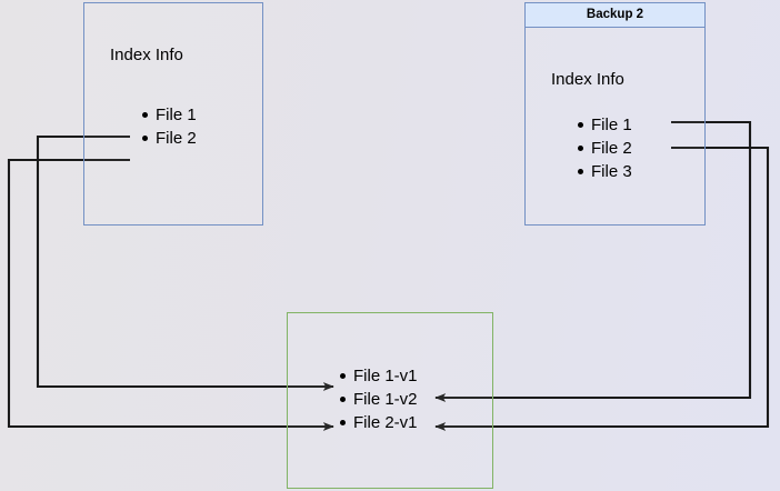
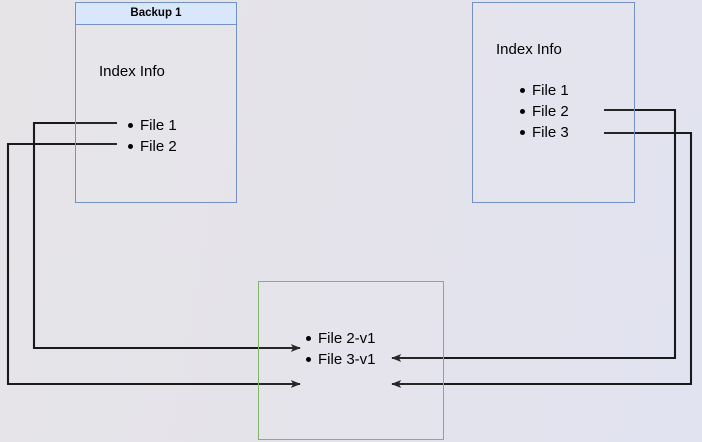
+ Backup 1
  Index Info
  File 1
  File 2
- Backup 2
  Index Info
  File 1
  File 2
  File 3
- File 1-v1
- File 1-v2
  File 2-v1
+ File 3-v1
